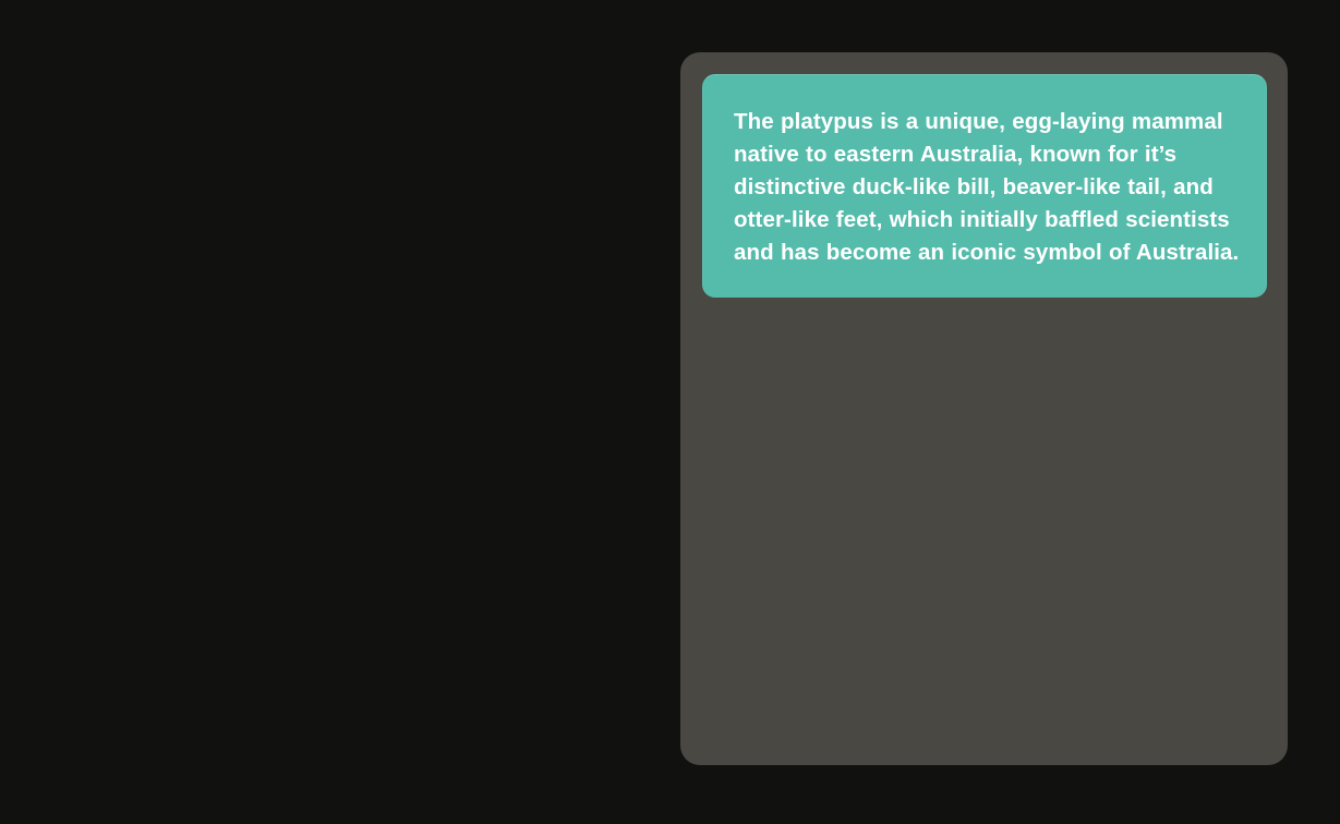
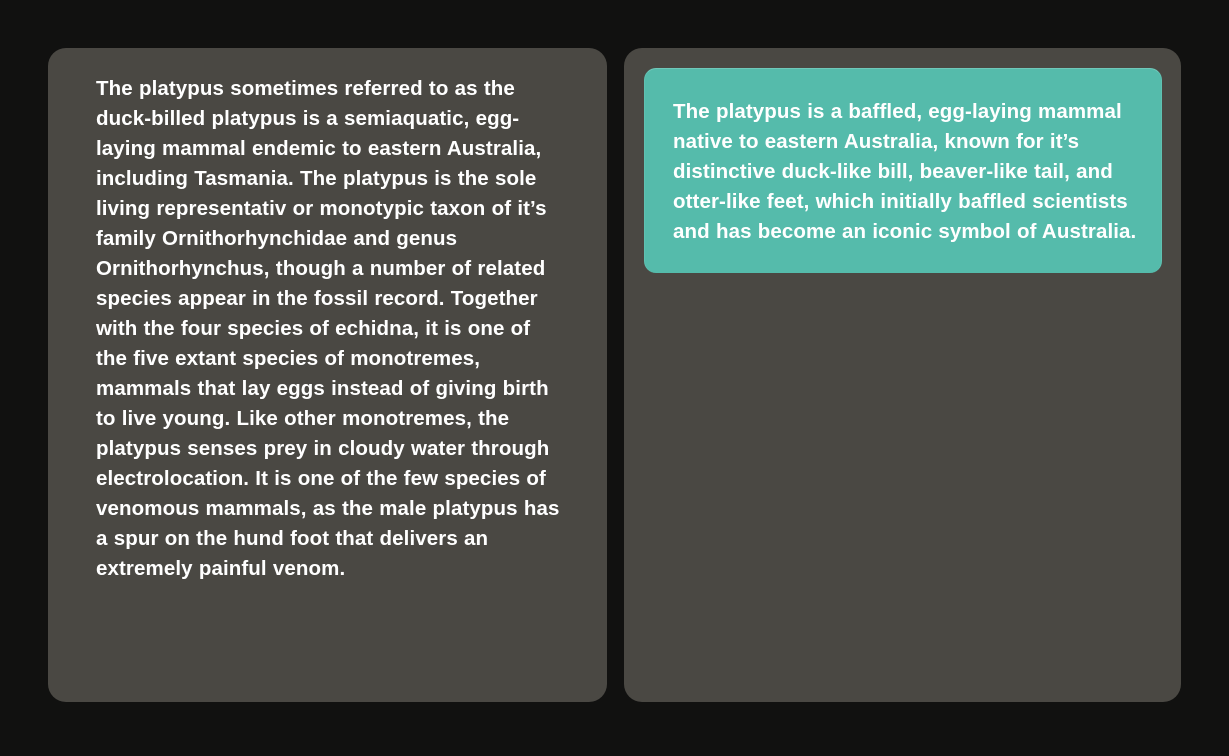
+ The platypus sometimes referred to as the duck-billed platypus is a semiaquatic, egg-laying mammal endemic to eastern Australia, including Tasmania. The platypus is the sole living representativ or monotypic taxon of it’s family Ornithorhynchidae and genus Ornithorhynchus, though a number of related species appear in the fossil record. Together with the four species of echidna, it is one of the five extant species of monotremes, mammals that lay eggs instead of giving birth to live young. Like other monotremes, the platypus senses prey in cloudy water through electrolocation. It is one of the few species of venomous mammals, as the male platypus has a spur on the hund foot that delivers an extremely painful venom.
- The platypus is a unique, egg-laying mammal native to eastern Australia, known for it’s distinctive duck-like bill, beaver-like tail, and otter-like feet, which initially baffled scientists and has become an iconic symbol of Australia.
+ The platypus is a baffled, egg-laying mammal native to eastern Australia, known for it’s distinctive duck-like bill, beaver-like tail, and otter-like feet, which initially baffled scientists and has become an iconic symbol of Australia.
